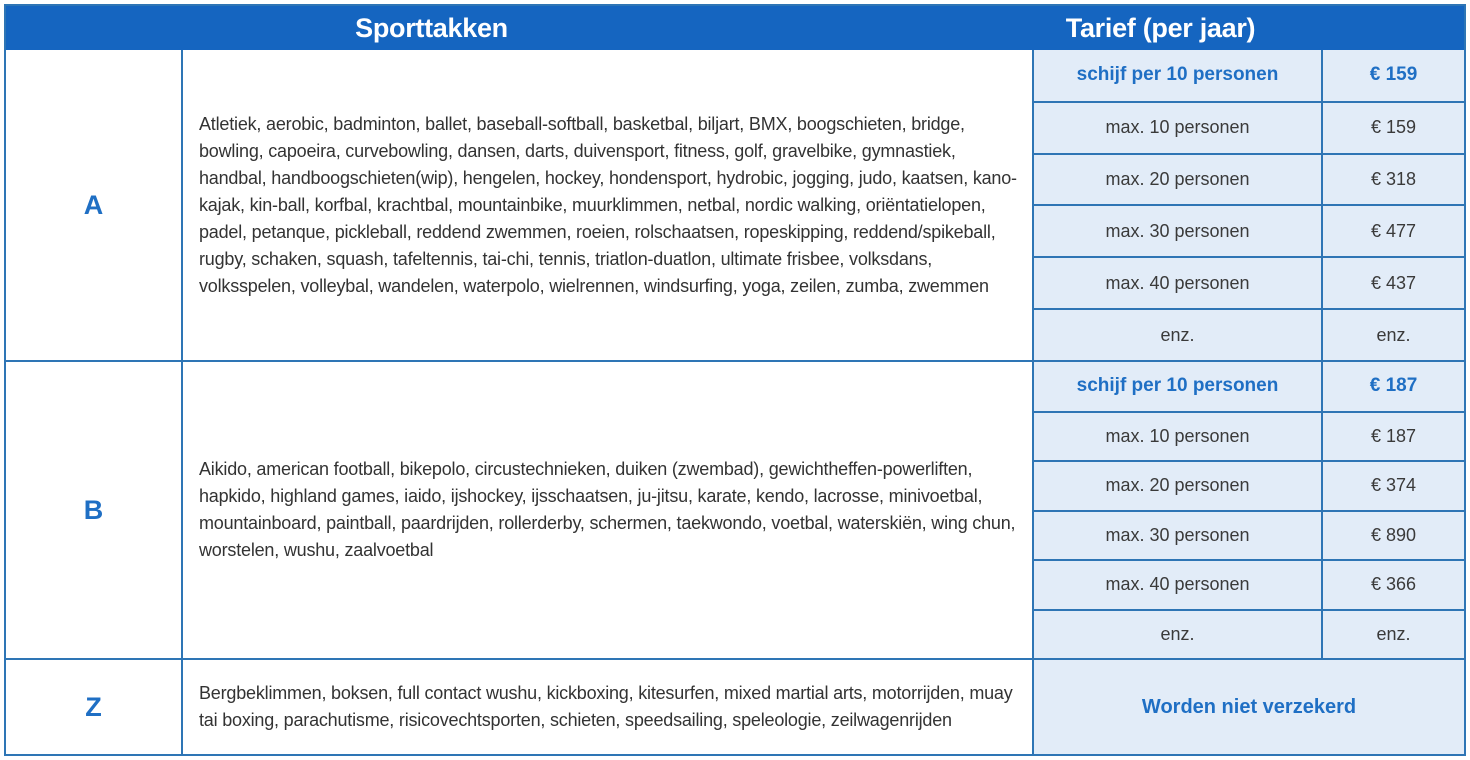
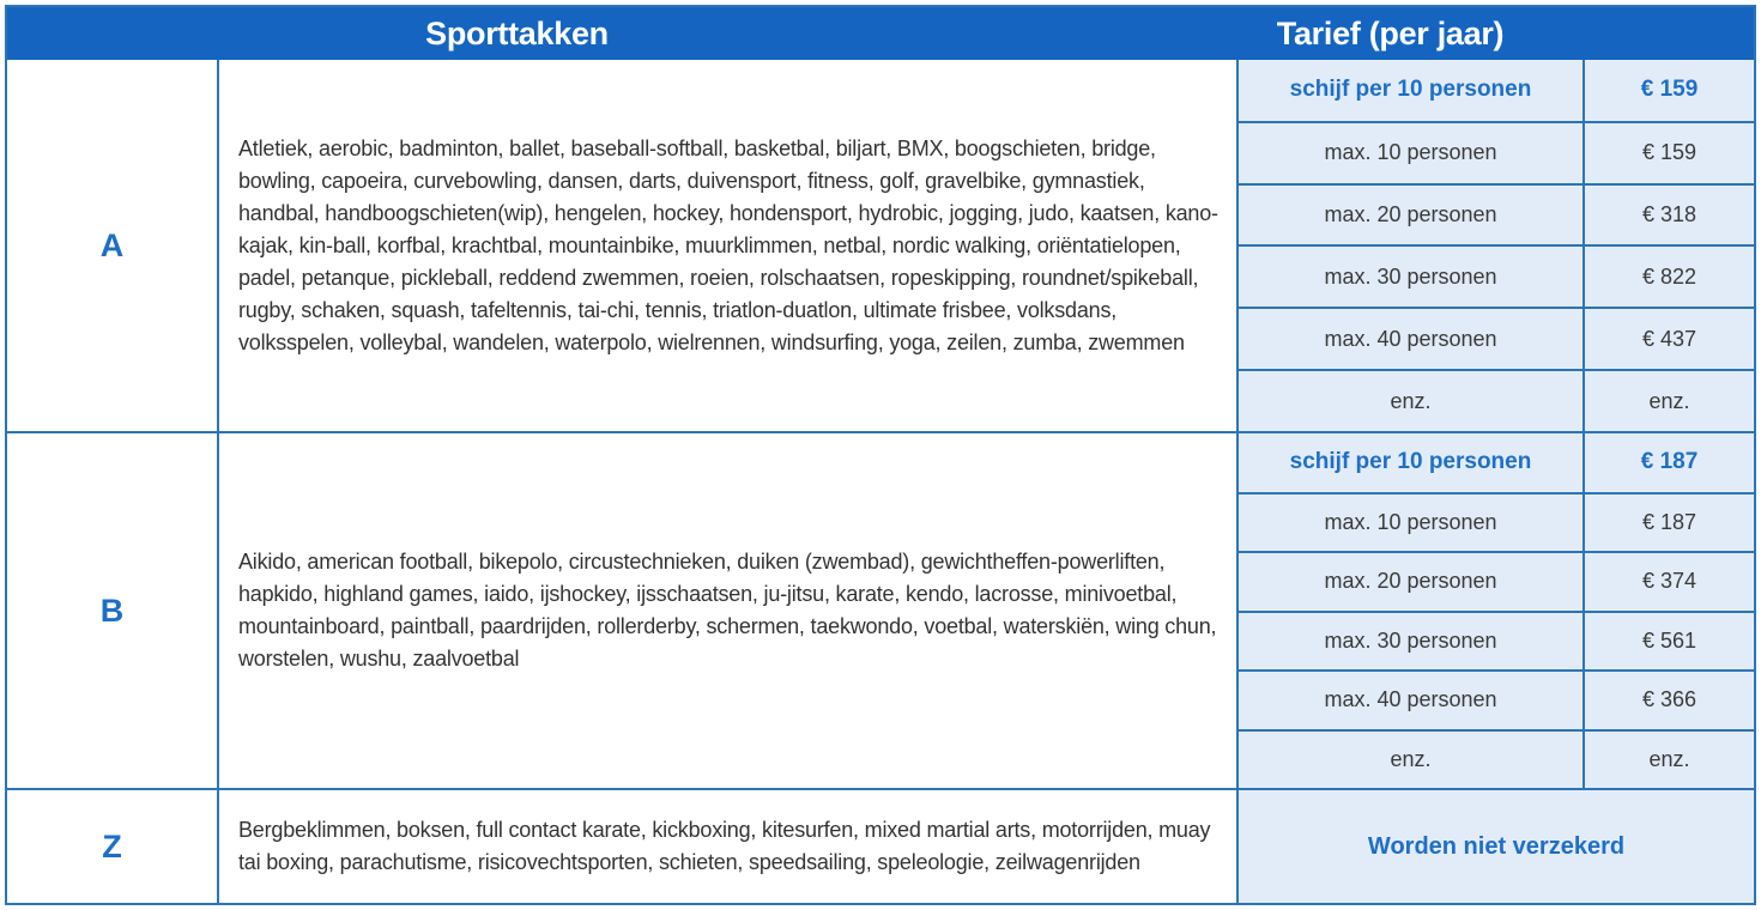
  Sporttakken
  Tarief (per jaar)
  A
- Atletiek, aerobic, badminton, ballet, baseball-softball, basketbal, biljart, BMX, boogschieten, bridge, bowling, capoeira, curvebowling, dansen, darts, duivensport, fitness, golf, gravelbike, gymnastiek, handbal, handboogschieten(wip), hengelen, hockey, hondensport, hydrobic, jogging, judo, kaatsen, kano-kajak, kin-ball, korfbal, krachtbal, mountainbike, muurklimmen, netbal, nordic walking, oriëntatielopen, padel, petanque, pickleball, reddend zwemmen, roeien, rolschaatsen, ropeskipping, reddend/spikeball, rugby, schaken, squash, tafeltennis, tai-chi, tennis, triatlon-duatlon, ultimate frisbee, volksdans, volksspelen, volleybal, wandelen, waterpolo, wielrennen, windsurfing, yoga, zeilen, zumba, zwemmen
+ Atletiek, aerobic, badminton, ballet, baseball-softball, basketbal, biljart, BMX, boogschieten, bridge, bowling, capoeira, curvebowling, dansen, darts, duivensport, fitness, golf, gravelbike, gymnastiek, handbal, handboogschieten(wip), hengelen, hockey, hondensport, hydrobic, jogging, judo, kaatsen, kano-kajak, kin-ball, korfbal, krachtbal, mountainbike, muurklimmen, netbal, nordic walking, oriëntatielopen, padel, petanque, pickleball, reddend zwemmen, roeien, rolschaatsen, ropeskipping, roundnet/spikeball, rugby, schaken, squash, tafeltennis, tai-chi, tennis, triatlon-duatlon, ultimate frisbee, volksdans, volksspelen, volleybal, wandelen, waterpolo, wielrennen, windsurfing, yoga, zeilen, zumba, zwemmen
  schijf per 10 personen
  € 159
  max. 10 personen
  € 159
  max. 20 personen
  € 318
  max. 30 personen
- € 477
+ € 822
  max. 40 personen
  € 437
  enz.
  enz.
  B
  Aikido, american football, bikepolo, circustechnieken, duiken (zwembad), gewichtheffen-powerliften, hapkido, highland games, iaido, ijshockey, ijsschaatsen, ju-jitsu, karate, kendo, lacrosse, minivoetbal, mountainboard, paintball, paardrijden, rollerderby, schermen, taekwondo, voetbal, waterskiën, wing chun, worstelen, wushu, zaalvoetbal
  schijf per 10 personen
  € 187
  max. 10 personen
  € 187
  max. 20 personen
  € 374
  max. 30 personen
- € 890
+ € 561
  max. 40 personen
  € 366
  enz.
  enz.
  Z
- Bergbeklimmen, boksen, full contact wushu, kickboxing, kitesurfen, mixed martial arts, motorrijden, muay tai boxing, parachutisme, risicovechtsporten, schieten, speedsailing, speleologie, zeilwagenrijden
+ Bergbeklimmen, boksen, full contact karate, kickboxing, kitesurfen, mixed martial arts, motorrijden, muay tai boxing, parachutisme, risicovechtsporten, schieten, speedsailing, speleologie, zeilwagenrijden
  Worden niet verzekerd
